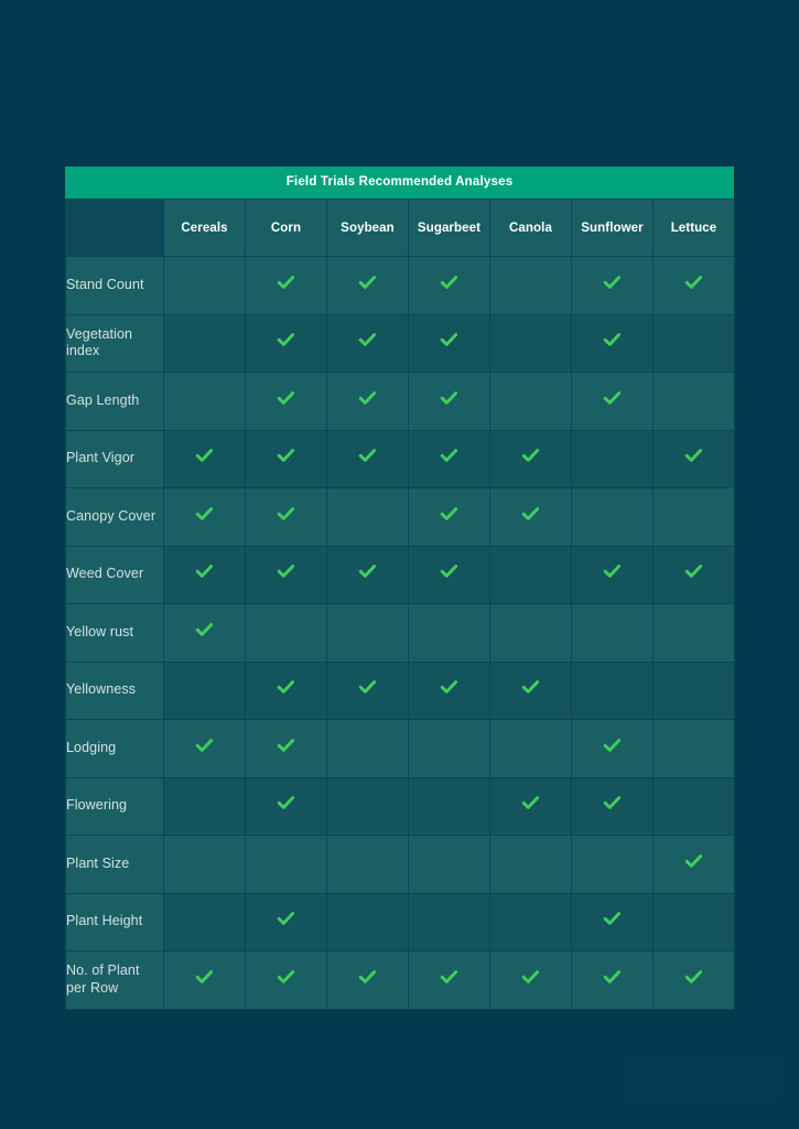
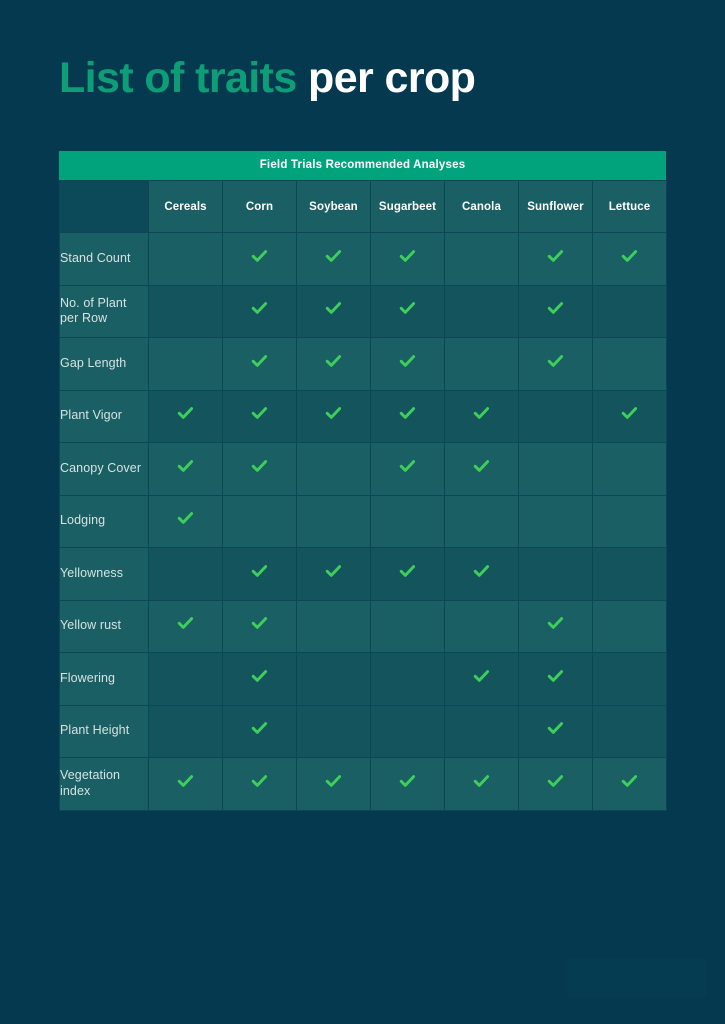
+ List of traits per crop
  Field Trials Recommended Analyses
  	Cereals	Corn	Soybean	Sugarbeet	Canola	Sunflower	Lettuce
  Stand Count
- Vegetation index
+ No. of Plant per Row
  Gap Length
  Plant Vigor
  Canopy Cover
- Weed Cover
- Yellow rust
+ Lodging
  Yellowness
- Lodging
+ Yellow rust
  Flowering
- Plant Size
  Plant Height
- No. of Plant per Row
+ Vegetation index
